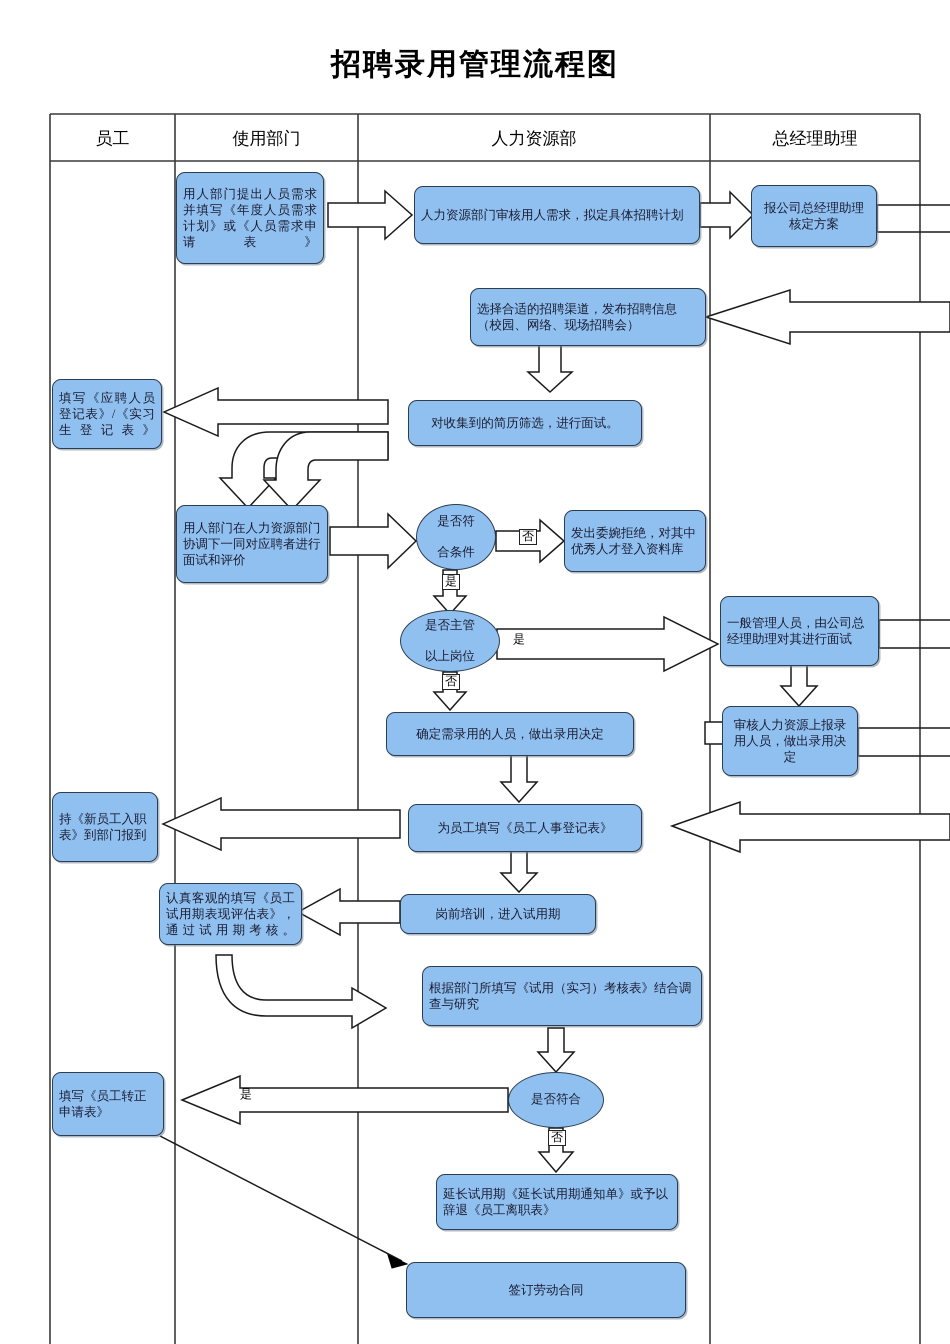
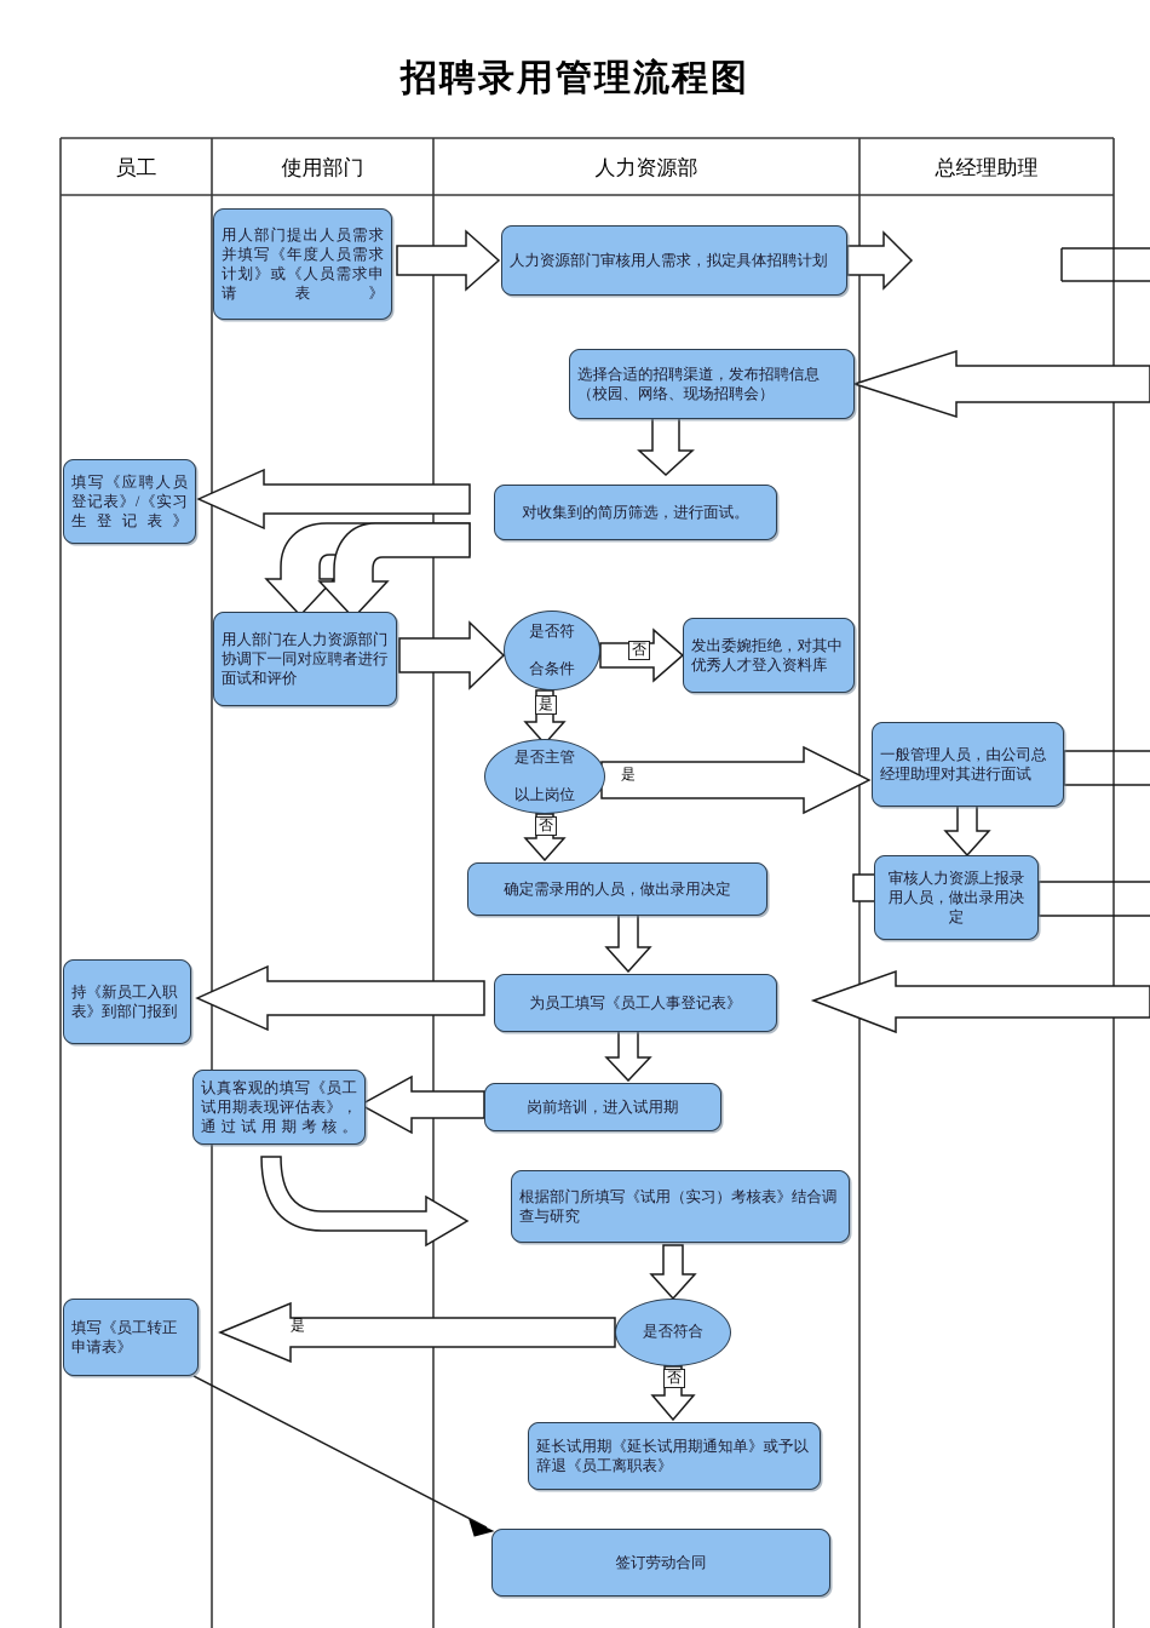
  招聘录用管理流程图
  员工
  使用部门
  人力资源部
  总经理助理
  用人部门提出人员需求并填写《年度人员需求计划》或《人员需求申请表》
  人力资源部门审核用人需求，拟定具体招聘计划
- 报公司总经理助理核定方案
  选择合适的招聘渠道，发布招聘信息（校园、网络、现场招聘会）
  填写《应聘人员登记表》/《实习生登记表》
  对收集到的简历筛选，进行面试。
  用人部门在人力资源部门协调下一同对应聘者进行面试和评价
  发出委婉拒绝，对其中优秀人才登入资料库
  一般管理人员，由公司总经理助理对其进行面试
  确定需录用的人员，做出录用决定
  审核人力资源上报录用人员，做出录用决定
  持《新员工入职表》到部门报到
  为员工填写《员工人事登记表》
  认真客观的填写《员工试用期表现评估表》，通过试用期考核。
  岗前培训，进入试用期
  根据部门所填写《试用（实习）考核表》结合调查与研究
  填写《员工转正申请表》
  延长试用期《延长试用期通知单》或予以辞退《员工离职表》
  签订劳动合同
  是否符
  合条件
  是否主管
  以上岗位
  是否符合
  否
  是
  是
  否
  是
  否
